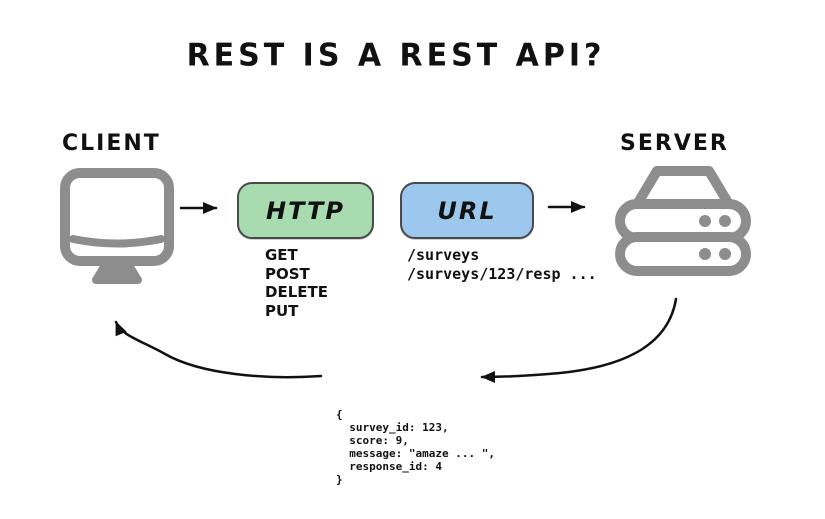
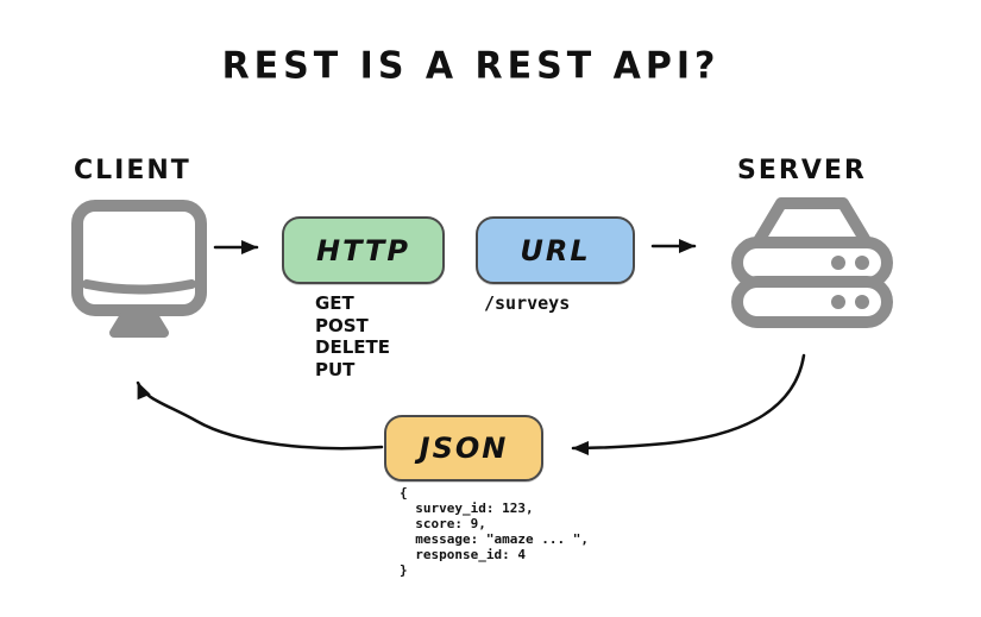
  REST IS A REST API?
  CLIENT
  SERVER
  HTTP
  URL
+ JSON
  GET
  POST
  DELETE
  PUT
  /surveys
- /surveys/123/resp ...
  {
  survey_id: 123,
  score: 9,
  message: "amaze ... ",
  response_id: 4
  }
